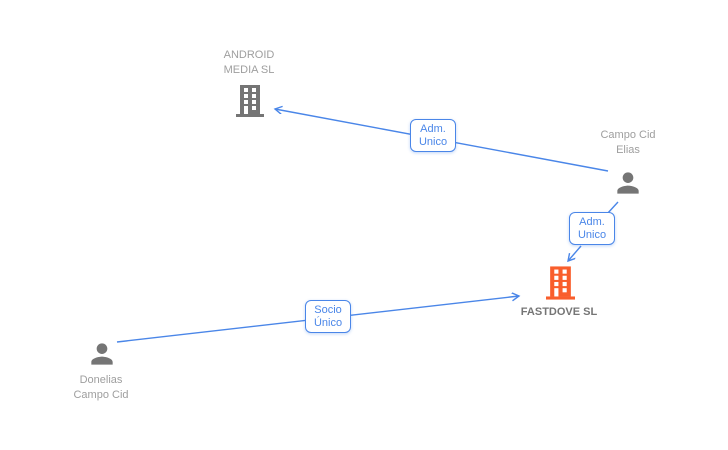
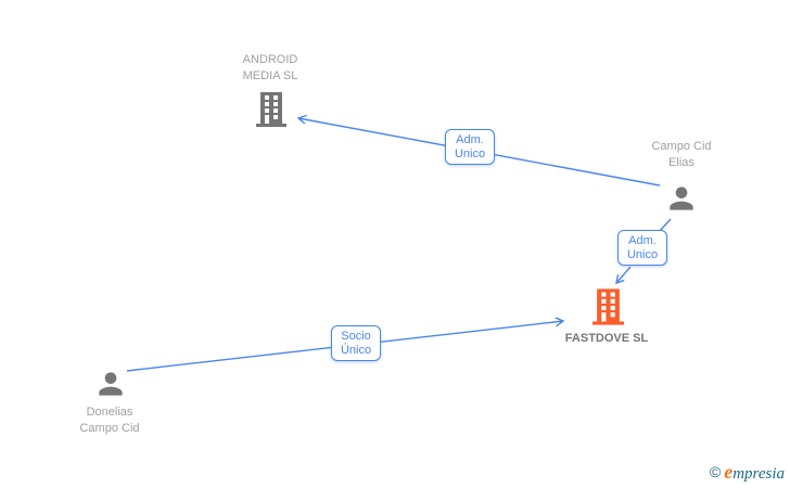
  ANDROID
  MEDIA SL
  Campo Cid
  Elias
  FASTDOVE SL
  Donelias
  Campo Cid
  Adm.
  Unico
  Adm.
  Unico
  Socio
  Único
+ © empresia
